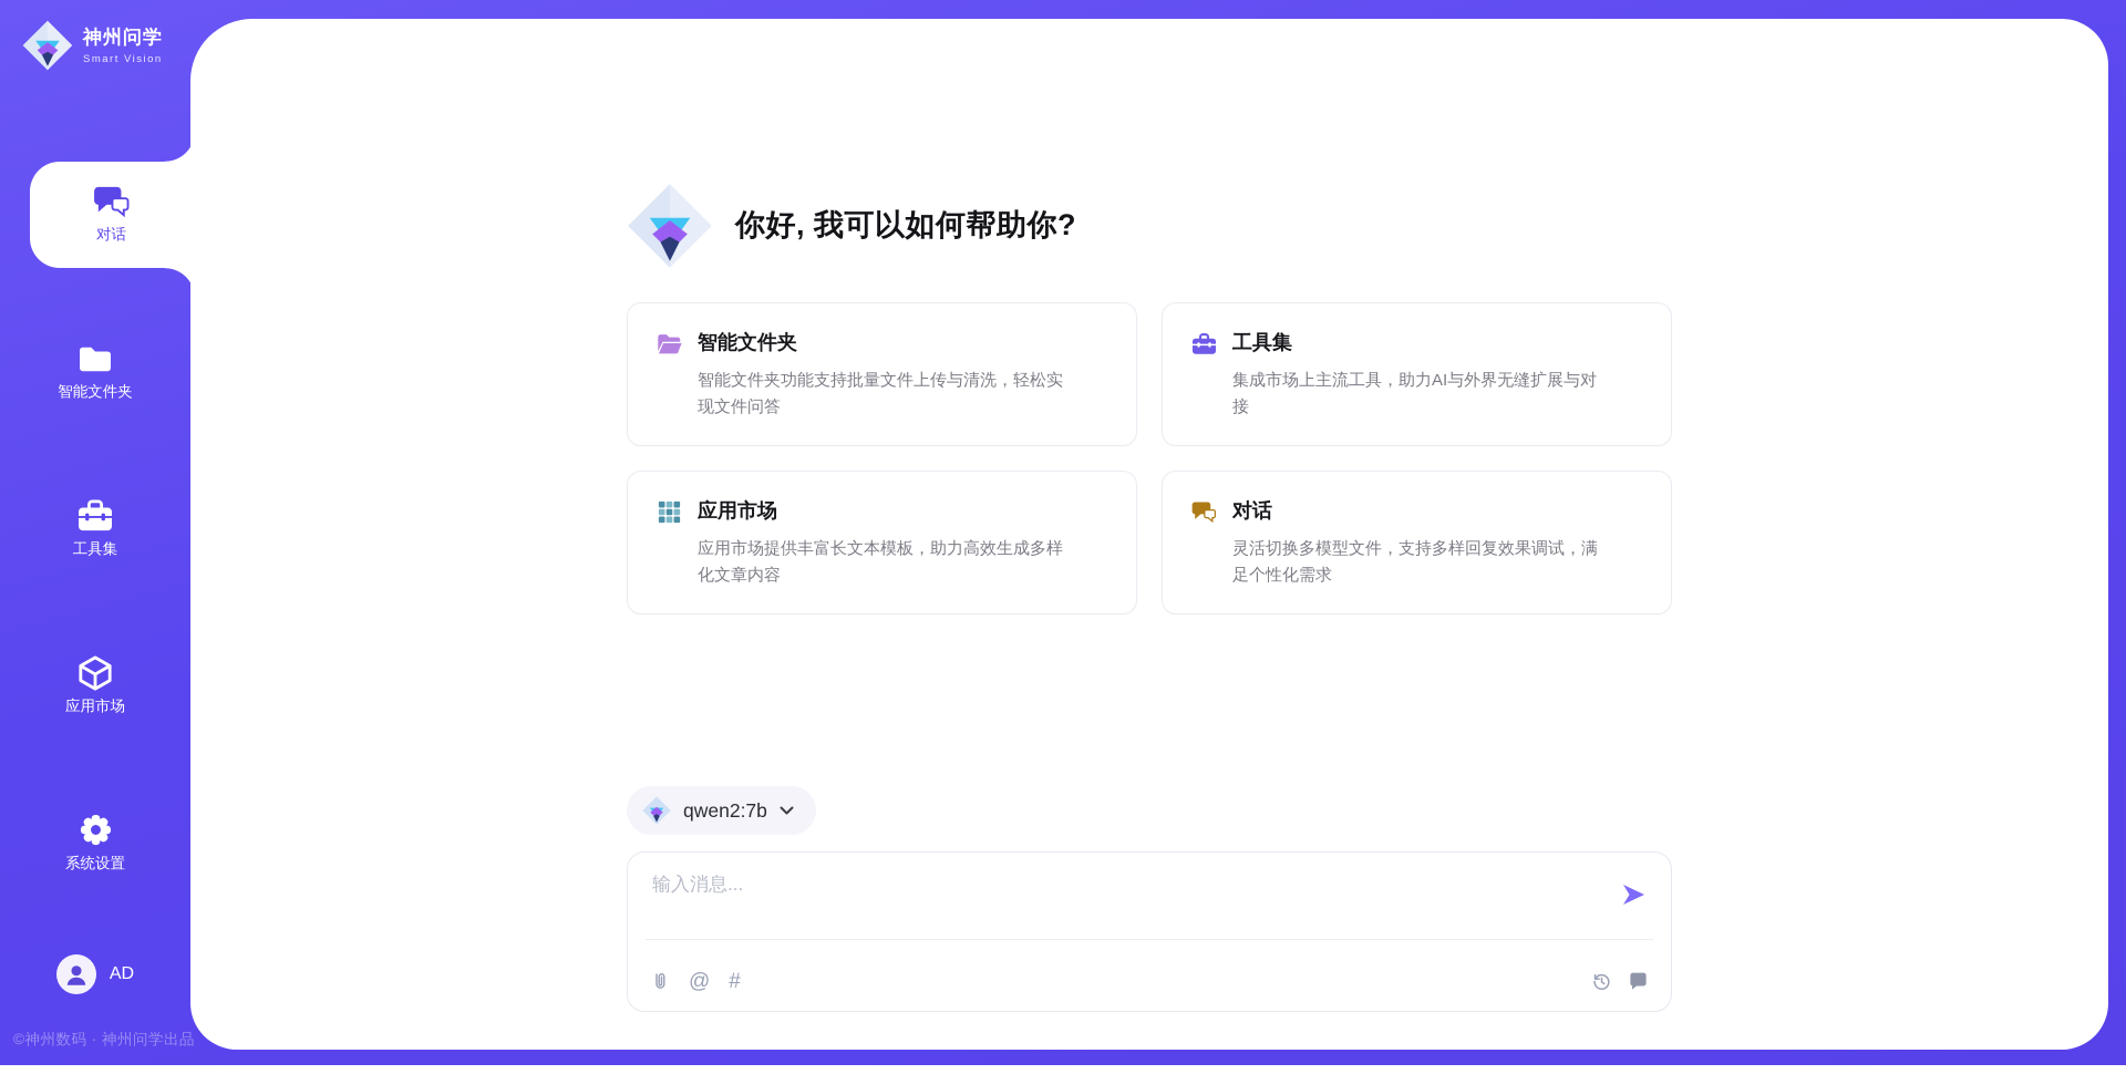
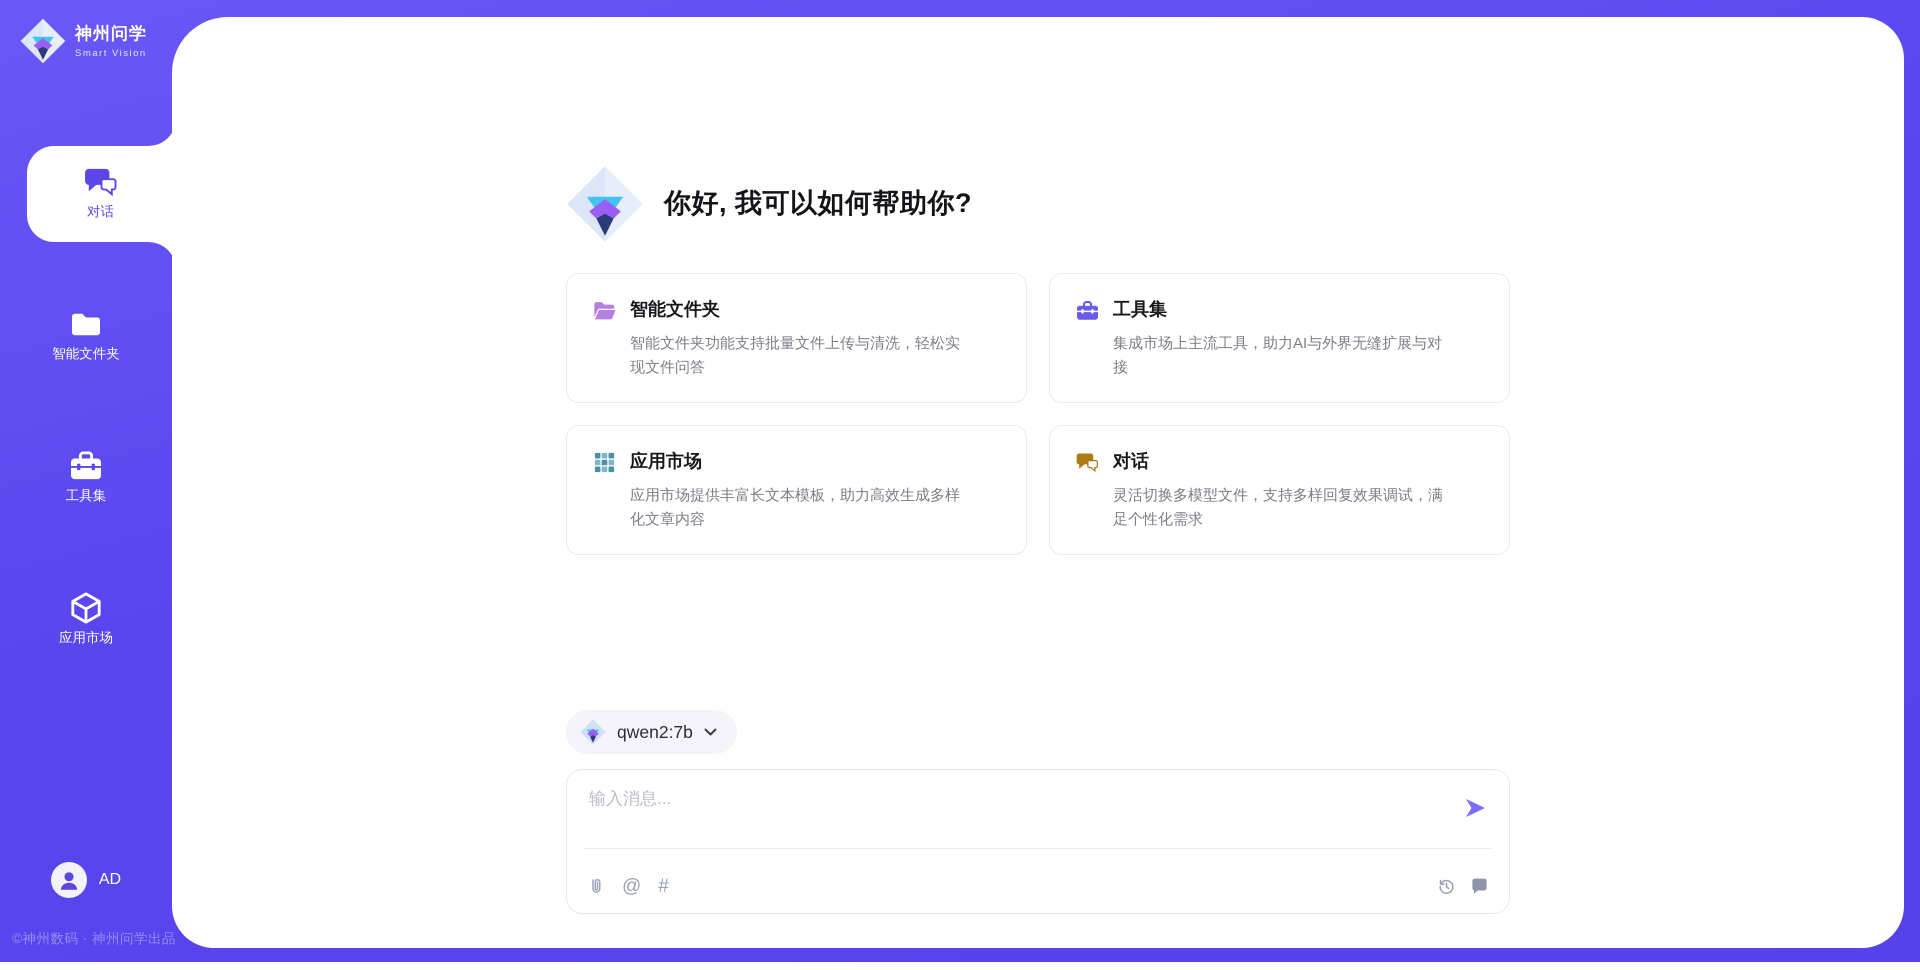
  神州问学
  Smart Vision
  对话
  智能文件夹
  工具集
  应用市场
- 系统设置
  AD
  ©神州数码 · 神州问学出品
  你好, 我可以如何帮助你?
  智能文件夹
  智能文件夹功能支持批量文件上传与清洗，轻松实现文件问答
  工具集
  集成市场上主流工具，助力AI与外界无缝扩展与对接
  应用市场
  应用市场提供丰富长文本模板，助力高效生成多样化文章内容
  对话
  灵活切换多模型文件，支持多样回复效果调试，满足个性化需求
  qwen2:7b
  输入消息...
  @
  #
